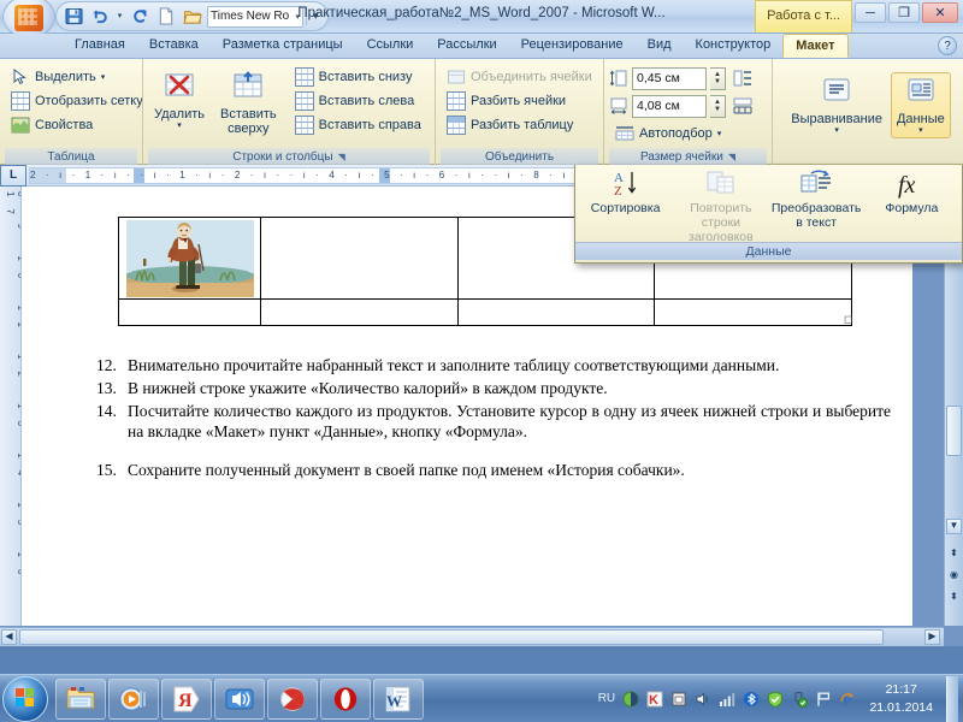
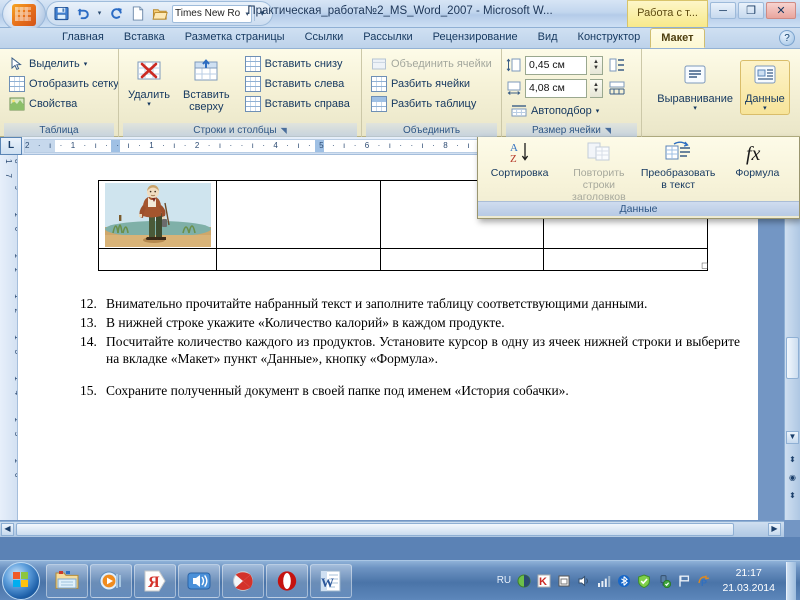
  Times New Ro
  ▾
  Практическая_работа№2_MS_Word_2007 - Microsoft W...
  Работа с т...
  ─
  ❐
  ✕
  Главная
  Вставка
  Разметка страницы
  Ссылки
  Рассылки
  Рецензирование
  Вид
  Конструктор
  Макет
  ?
  Выделить
  Отобразить сетку
  Свойства
  Таблица
  Удалить
  Вставить
  сверху
  Вставить снизу
  Вставить слева
  Вставить справа
  Строки и столбцы
  ◥
  Объединить ячейки
  Разбить ячейки
  Разбить таблицу
  Объединить
  0,45 см
  4,08 см
  Автоподбор
  Размер ячейки
  ◥
  Выравнивание
  Данные
  L
  2 · ı · 1 · ı · · ı · 1 · ı · 2 · ı · · ı · 4 · ı · 5 · ı · 6 · ı · · ı · 8 · ı
  ◻
  12.
  Внимательно прочитайте набранный текст и заполните таблицу соответствующими данными.
  13.
  В нижней строке укажите «Количество калорий» в каждом продукте.
  14.
  Посчитайте количество каждого из продуктов. Установите курсор в одну из ячеек нижней строки и выберите на вкладке «Макет» пункт «Данные», кнопку «Формула».
  15.
  Сохраните полученный документ в своей папке под именем «История собачки».
  ▼
  ⬍
  ◉
  ⬍
  ◀
  ▶
  A
  Z
  Сортировка
  Повторить строки заголовков
  Преобразовать в текст
  fx
  Формула
  Данные
  Я
  W
  RU
  K
  P
  21:17
- 21.01.2014
+ 21.03.2014
